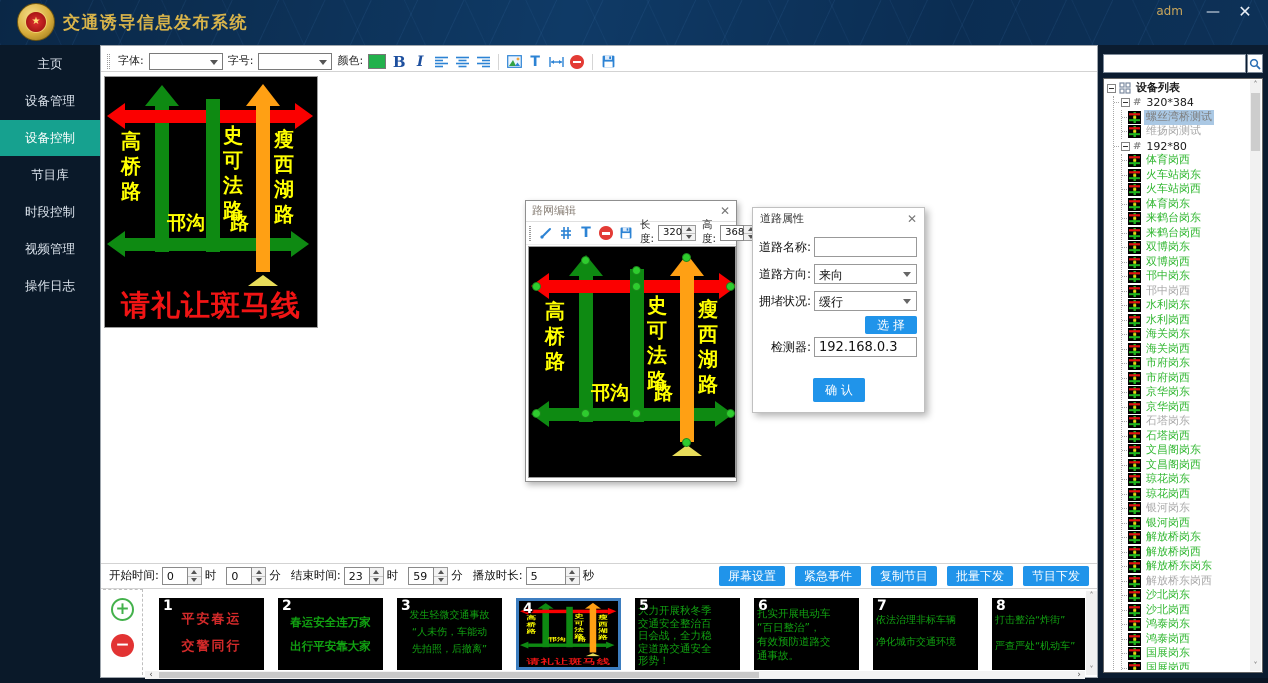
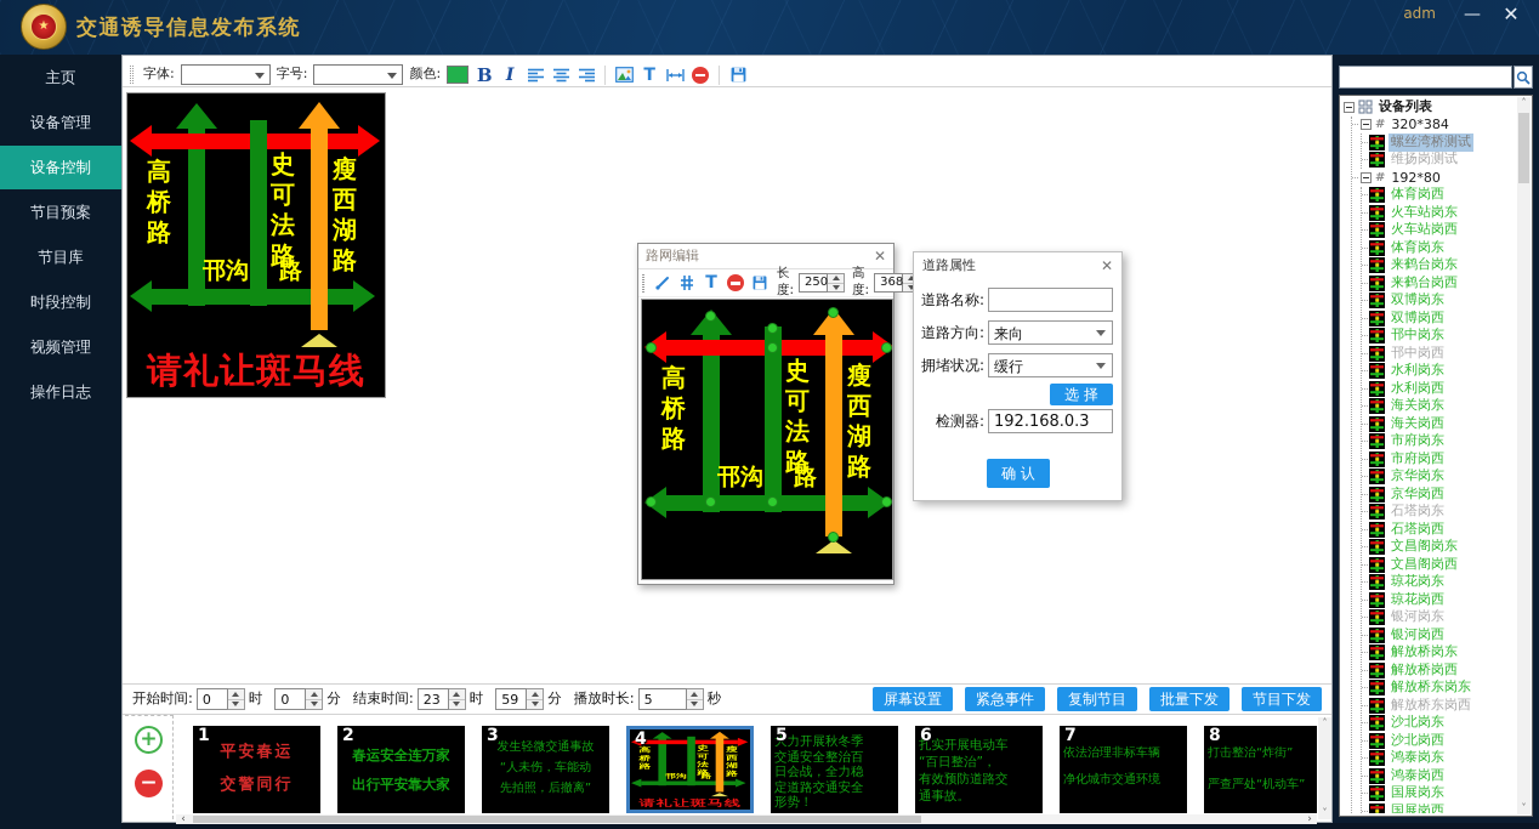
  ★
  交通诱导信息发布系统
  adm
  —
  ✕
  主页
  设备管理
  设备控制
+ 节目预案
  节目库
  时段控制
  视频管理
  操作日志
  字体:
  字号:
  颜色:
  B
  I
  T
  高桥路
  史可法路
  瘦西湖路
  邗沟
  路
  请礼让斑马线
  开始时间:
  0
  时
  0
  分
  结束时间:
  23
  时
  59
  分
  播放时长:
  5
  秒
  屏幕设置
  紧急事件
  复制节目
  批量下发
  节目下发
  +
  −
  1
  平安春运
  交警同行
  2
  春运安全连万家
  出行平安靠大家
  3
  发生轻微交通事故
  “人未伤，车能动
  先拍照，后撤离”
  4
  请礼让斑马线
  5
  大力开展秋冬季
  交通安全整治百
  日会战，全力稳
  定道路交通安全
  形势！
  6
  扎实开展电动车
  “百日整治”，
  有效预防道路交
  通事故。
  7
  依法治理非标车辆
  净化城市交通环境
  8
  打击整治“炸街”
  严查严处“机动车”
  ˄
  ˅
  ‹
  ›
  路网编辑
  ✕
  T
  长度:
- 320
+ 250
  高度:
  368
  高桥路
  史可法路
  瘦西湖路
  邗沟
  路
  道路属性
  ✕
  道路名称:
  道路方向:
  来向
  拥堵状况:
  缓行
  选 择
  检测器:
  192.168.0.3
  确 认
  设备列表
  #
  320*384
  螺丝湾桥测试
  维扬岗测试
  #
  192*80
  体育岗西
  火车站岗东
  火车站岗西
  体育岗东
  来鹤台岗东
  来鹤台岗西
  双博岗东
  双博岗西
  邗中岗东
  邗中岗西
  水利岗东
  水利岗西
  海关岗东
  海关岗西
  市府岗东
  市府岗西
  京华岗东
  京华岗西
  石塔岗东
  石塔岗西
  文昌阁岗东
  文昌阁岗西
  琼花岗东
  琼花岗西
  银河岗东
  银河岗西
  解放桥岗东
  解放桥岗西
  解放桥东岗东
  解放桥东岗西
  沙北岗东
  沙北岗西
  鸿泰岗东
  鸿泰岗西
  国展岗东
  国展岗西
  ˄
  ˅
